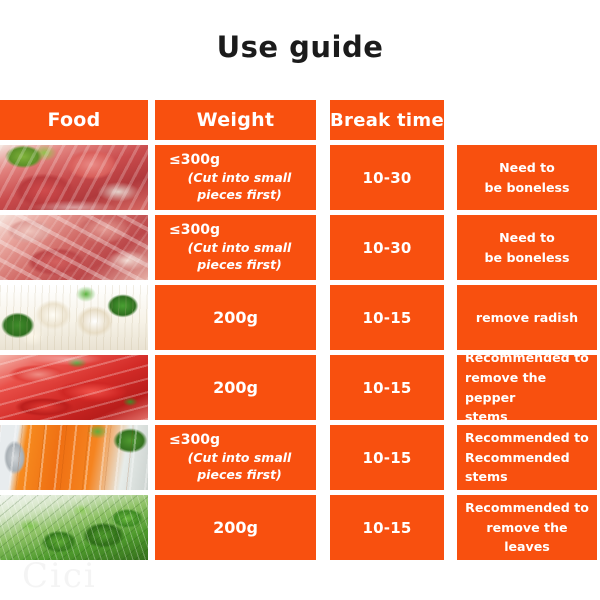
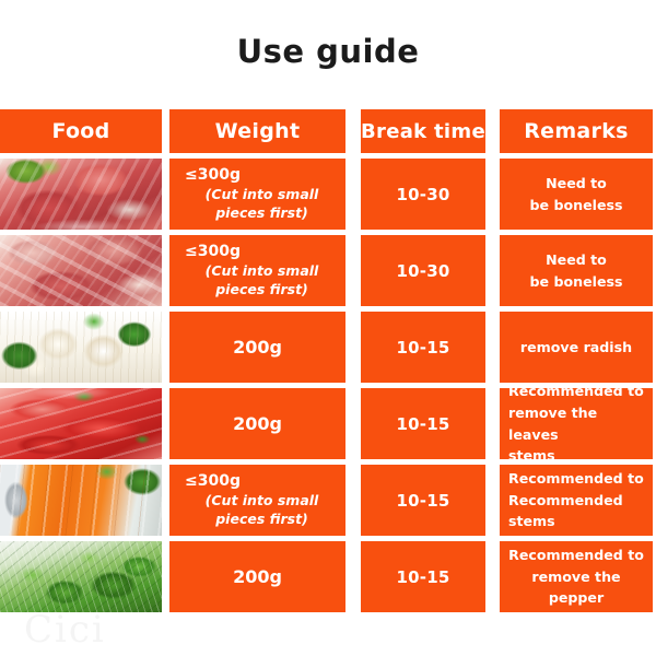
  Use guide
  Food
  Weight
  Break time
+ Remarks
  ≤300g
  (Cut into small pieces first)
  10-30
  Need to
  be boneless
  ≤300g
  (Cut into small pieces first)
  10-30
  Need to
  be boneless
  200g
  10-15
  remove radish
  200g
  10-15
  Recommended to
- remove the pepper
+ remove the leaves
  stems
  ≤300g
  (Cut into small pieces first)
  10-15
  Recommended to
  Recommended
  stems
  200g
  10-15
  Recommended to
- remove the leaves
+ remove the pepper
  Cici
